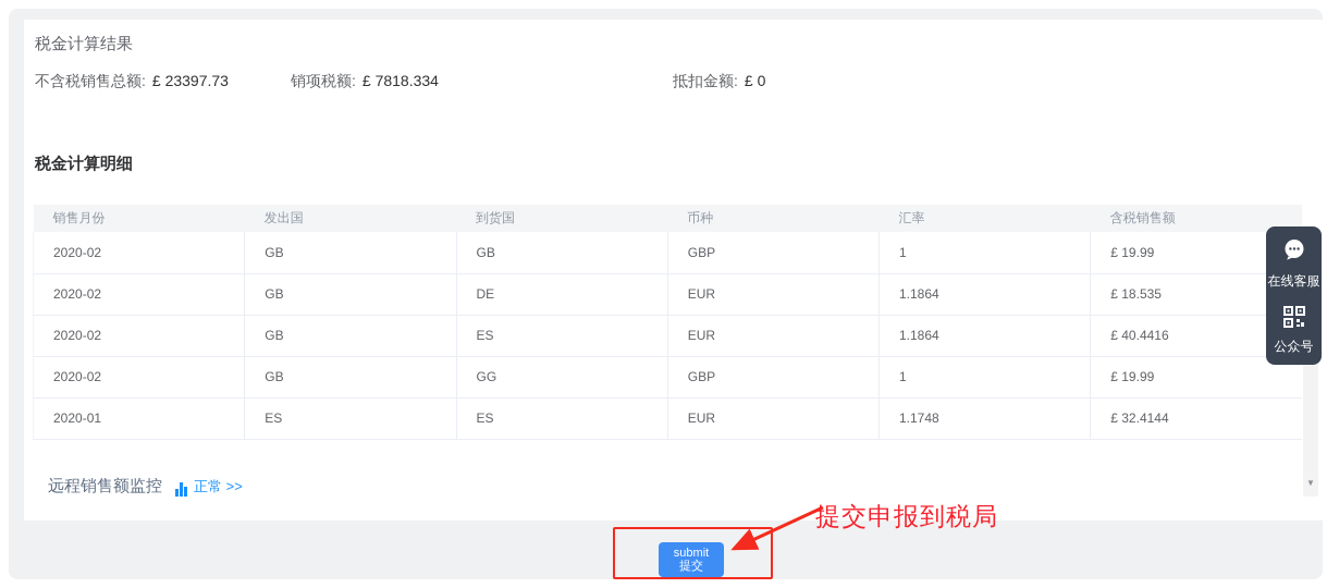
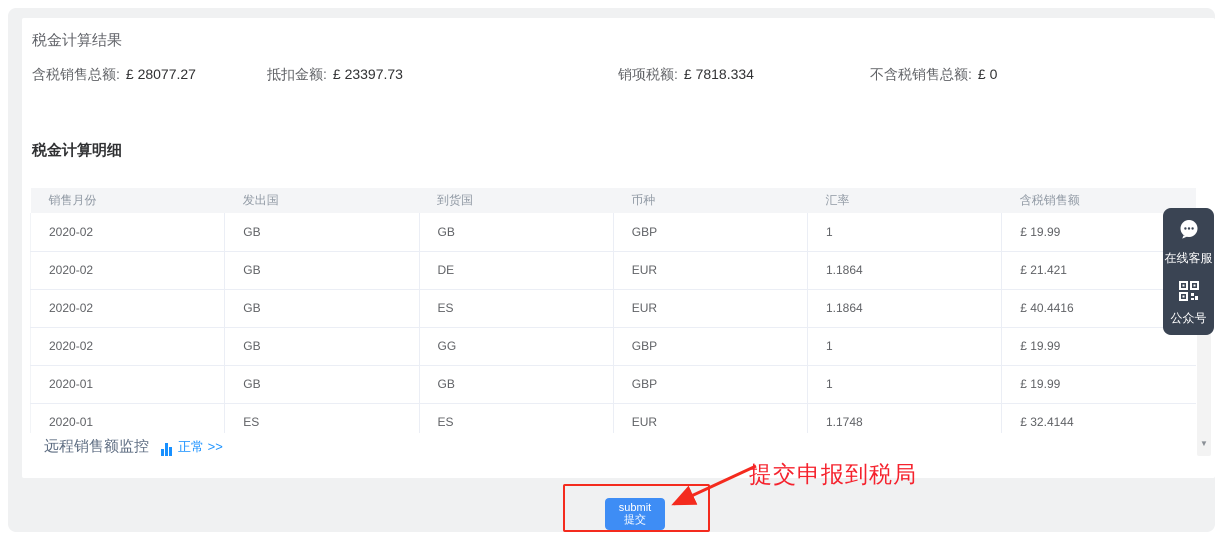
  税金计算结果
+ 含税销售总额: £ 28077.27
- 不含税销售总额: £ 23397.73
+ 抵扣金额: £ 23397.73
  销项税额: £ 7818.334
- 抵扣金额: £ 0
+ 不含税销售总额: £ 0
  税金计算明细
  销售月份	发出国	到货国	币种	汇率	含税销售额
  2020-02	GB	GB	GBP	1	£ 19.99
- 2020-02	GB	DE	EUR	1.1864	£ 18.535
+ 2020-02	GB	DE	EUR	1.1864	£ 21.421
  2020-02	GB	ES	EUR	1.1864	£ 40.4416
  2020-02	GB	GG	GBP	1	£ 19.99
+ 2020-01	GB	GB	GBP	1	£ 19.99
  2020-01	ES	ES	EUR	1.1748	£ 32.4144
  ▼
  远程销售额监控 正常 >>
  submit
  提交
  提交申报到税局
  在线客服
  公众号
